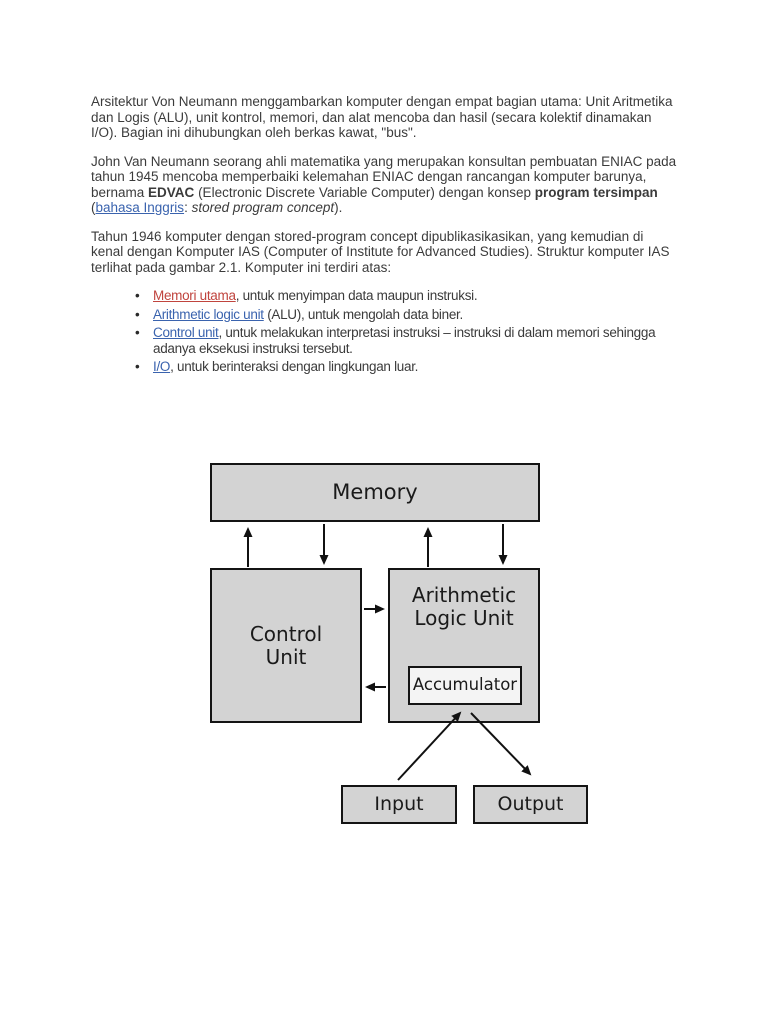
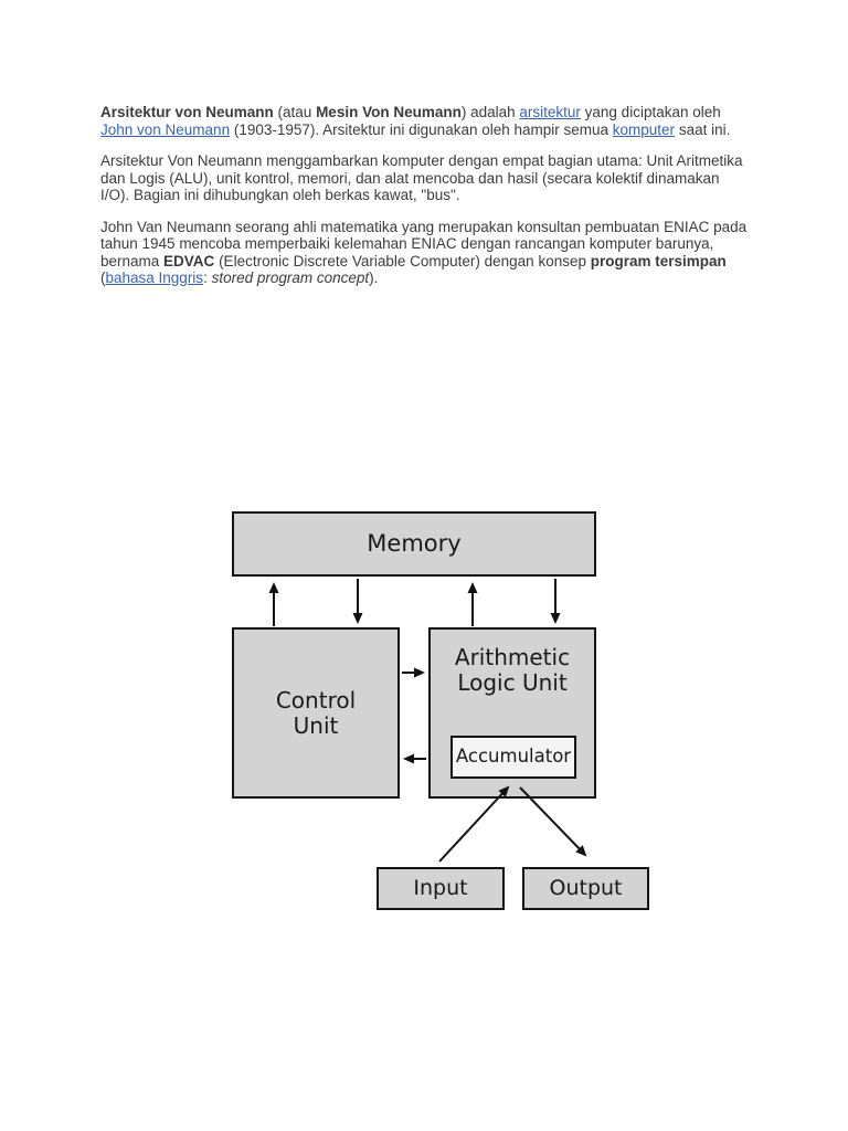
+ Arsitektur von Neumann (atau Mesin Von Neumann) adalah arsitektur yang diciptakan oleh John von Neumann (1903-1957). Arsitektur ini digunakan oleh hampir semua komputer saat ini.
  Arsitektur Von Neumann menggambarkan komputer dengan empat bagian utama: Unit Aritmetika dan Logis (ALU), unit kontrol, memori, dan alat mencoba dan hasil (secara kolektif dinamakan I/O). Bagian ini dihubungkan oleh berkas kawat, "bus".
  John Van Neumann seorang ahli matematika yang merupakan konsultan pembuatan ENIAC pada tahun 1945 mencoba memperbaiki kelemahan ENIAC dengan rancangan komputer barunya, bernama EDVAC (Electronic Discrete Variable Computer) dengan konsep program tersimpan (bahasa Inggris: stored program concept).
- Tahun 1946 komputer dengan stored-program concept dipublikasikasikan, yang kemudian di kenal dengan Komputer IAS (Computer of Institute for Advanced Studies). Struktur komputer IAS terlihat pada gambar 2.1. Komputer ini terdiri atas:
- Memori utama, untuk menyimpan data maupun instruksi.
- Arithmetic logic unit (ALU), untuk mengolah data biner.
- Control unit, untuk melakukan interpretasi instruksi – instruksi di dalam memori sehingga adanya eksekusi instruksi tersebut.
- I/O, untuk berinteraksi dengan lingkungan luar.
  Memory
  Control Unit
  Arithmetic Logic Unit
  Accumulator
  Input
  Output
